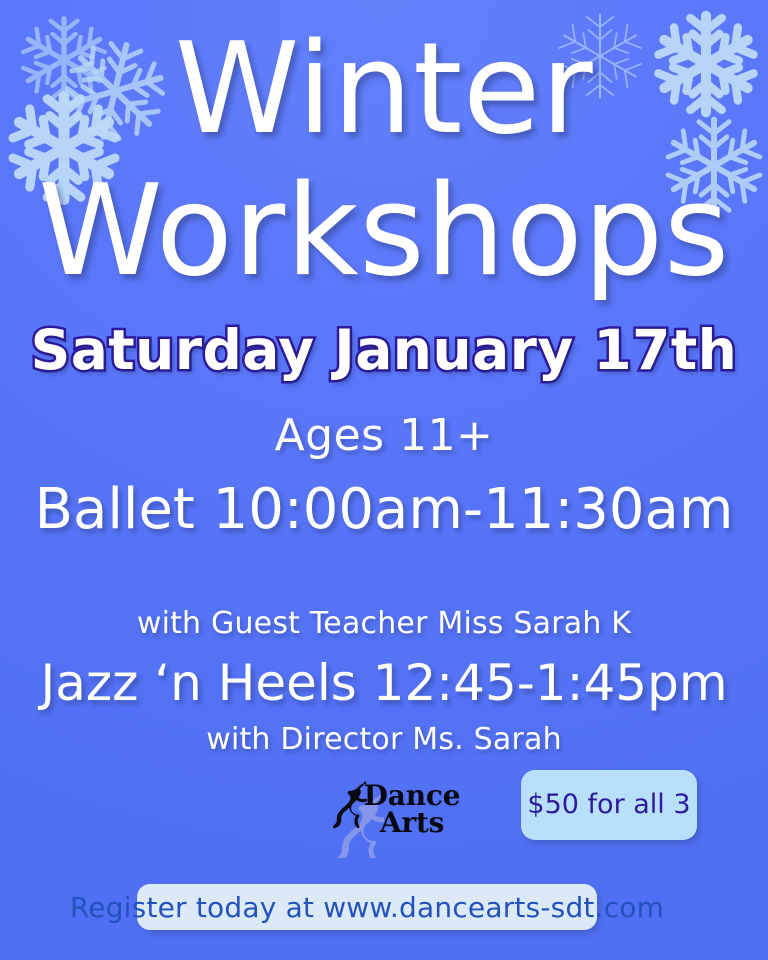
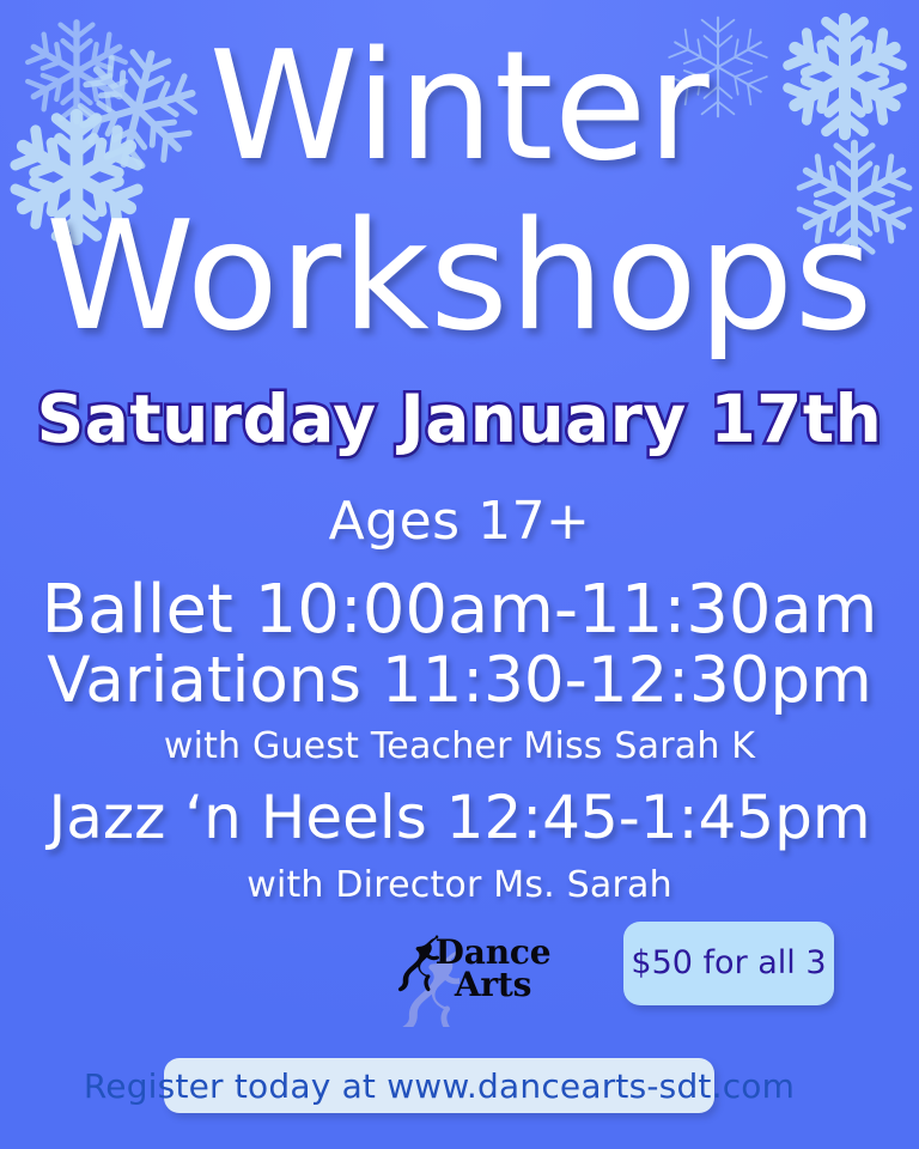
  Winter
  Workshops
  Saturday January 17th
- Ages 11+
+ Ages 17+
  Ballet 10:00am-11:30am
+ Variations 11:30-12:30pm
  with Guest Teacher Miss Sarah K
  Jazz ‘n Heels 12:45-1:45pm
  with Director Ms. Sarah
  Dance
  Arts
  $50 for all 3
  Register today at www.dancearts-sdt.com
